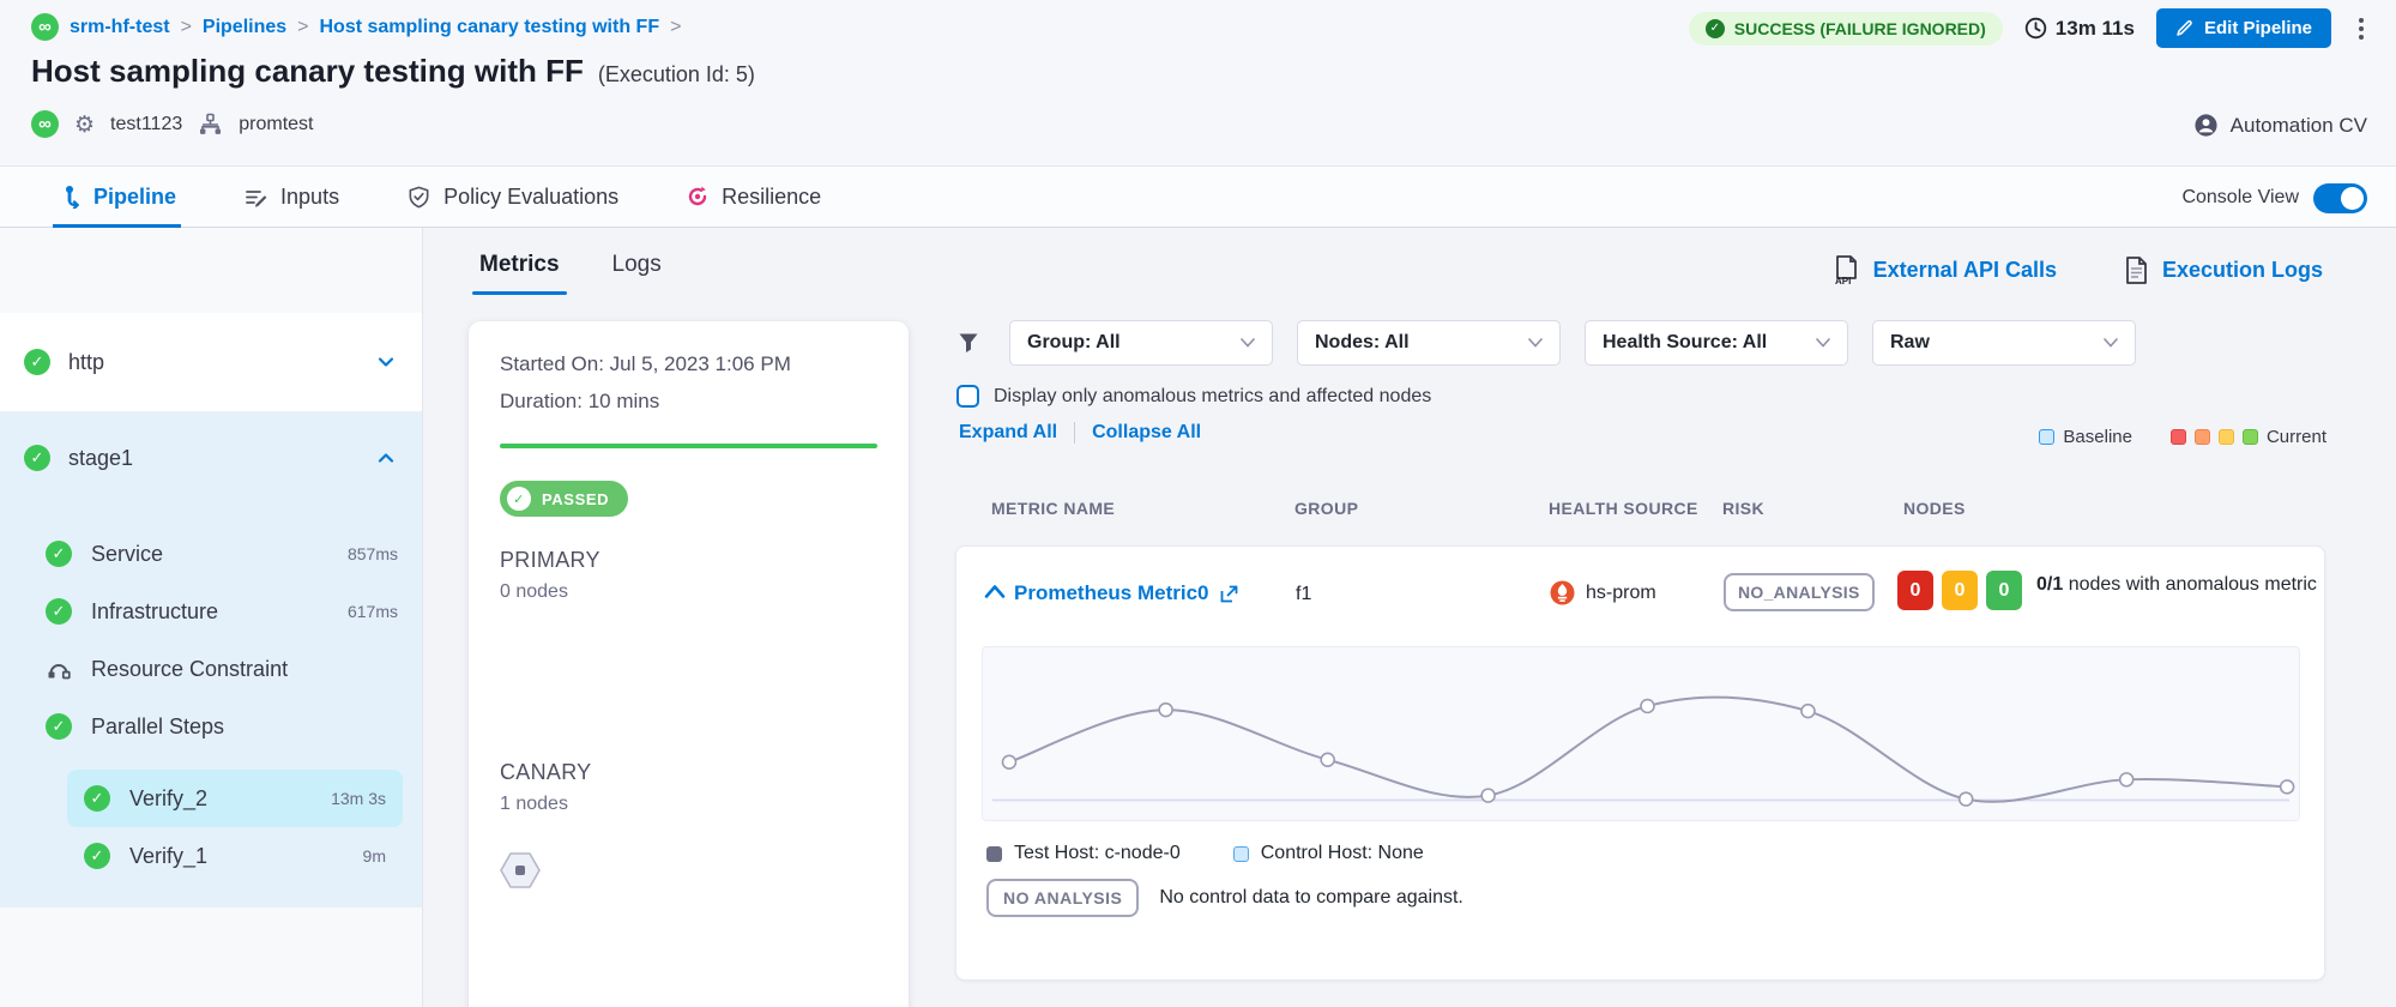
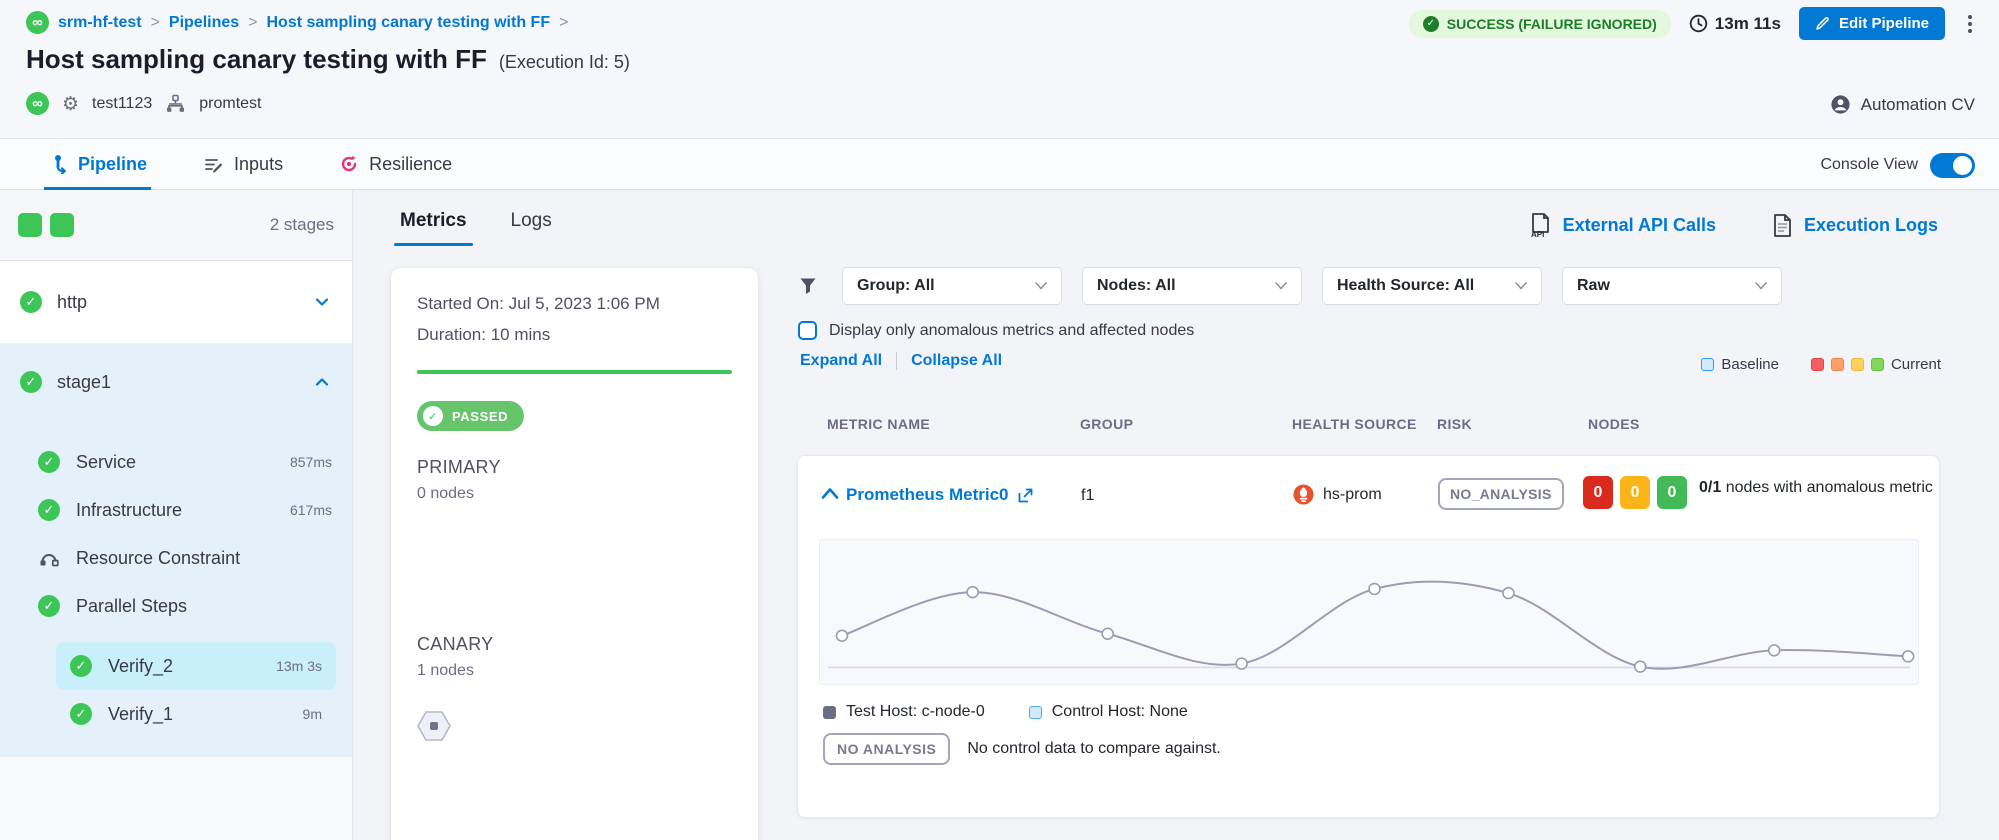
  ∞
  srm-hf-test
  >
  Pipelines
  >
  Host sampling canary testing with FF
  >
  ✓
  SUCCESS (FAILURE IGNORED)
  13m 11s
  Edit Pipeline
  Host sampling canary testing with FF
  (Execution Id: 5)
  ∞
  ⚙
  test1123
  promtest
  Automation CV
  Pipeline
  Inputs
- Policy Evaluations
  Resilience
  Console View
+ 2 stages
  ✓
  http
  ✓
  stage1
  ✓
  Service
  857ms
  ✓
  Infrastructure
  617ms
  Resource Constraint
  ✓
  Parallel Steps
  ✓
  Verify_2
  13m 3s
  ✓
  Verify_1
  9m
  Metrics
  Logs
  Started On: Jul 5, 2023 1:06 PM
  Duration: 10 mins
  ✓
  PASSED
  PRIMARY
  0 nodes
  CANARY
  1 nodes
  API
  External API Calls
  Execution Logs
  Group: All
  Nodes: All
  Health Source: All
  Raw
  Display only anomalous metrics and affected nodes
  Expand All
  Collapse All
  Baseline
  Current
  METRIC NAME
  GROUP
  HEALTH SOURCE
  RISK
  NODES
  Prometheus Metric0
  f1
  hs-prom
  NO_ANALYSIS
  0
  0
  0
  0/1 nodes with anomalous metric
  Test Host: c-node-0
  Control Host: None
  NO ANALYSIS
  No control data to compare against.
